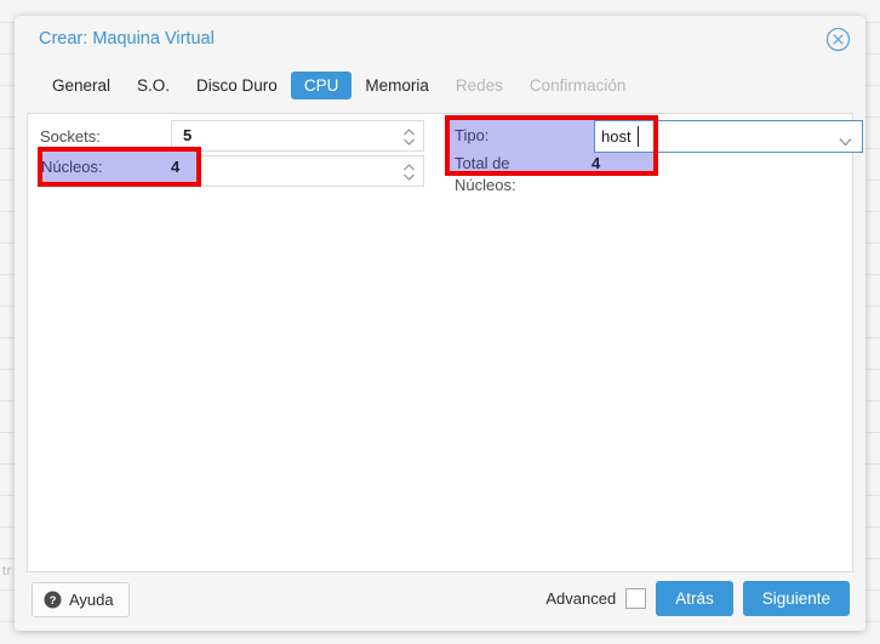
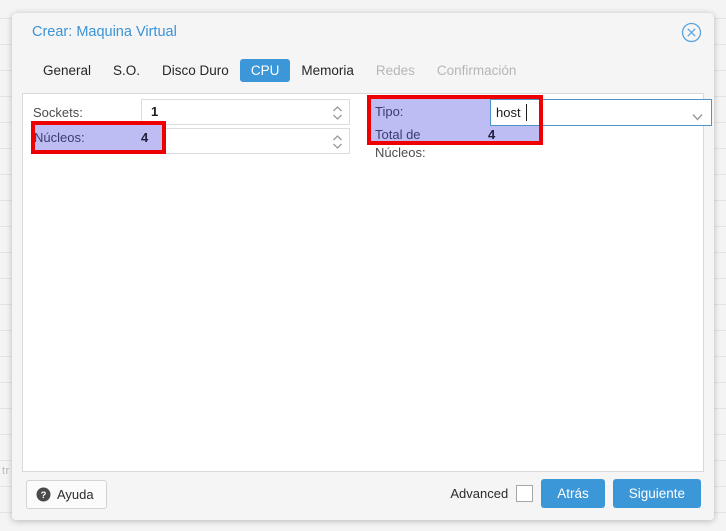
  tr
  Crear: Maquina Virtual
  General
  S.O.
  Disco Duro
  CPU
  Memoria
  Redes
  Confirmación
  Sockets:
- 5
+ 1
  Núcleos:
  4
  Tipo:
  host
  Total de
  4
  Núcleos:
  ?
  Ayuda
  Advanced
  Atrás
  Siguiente
